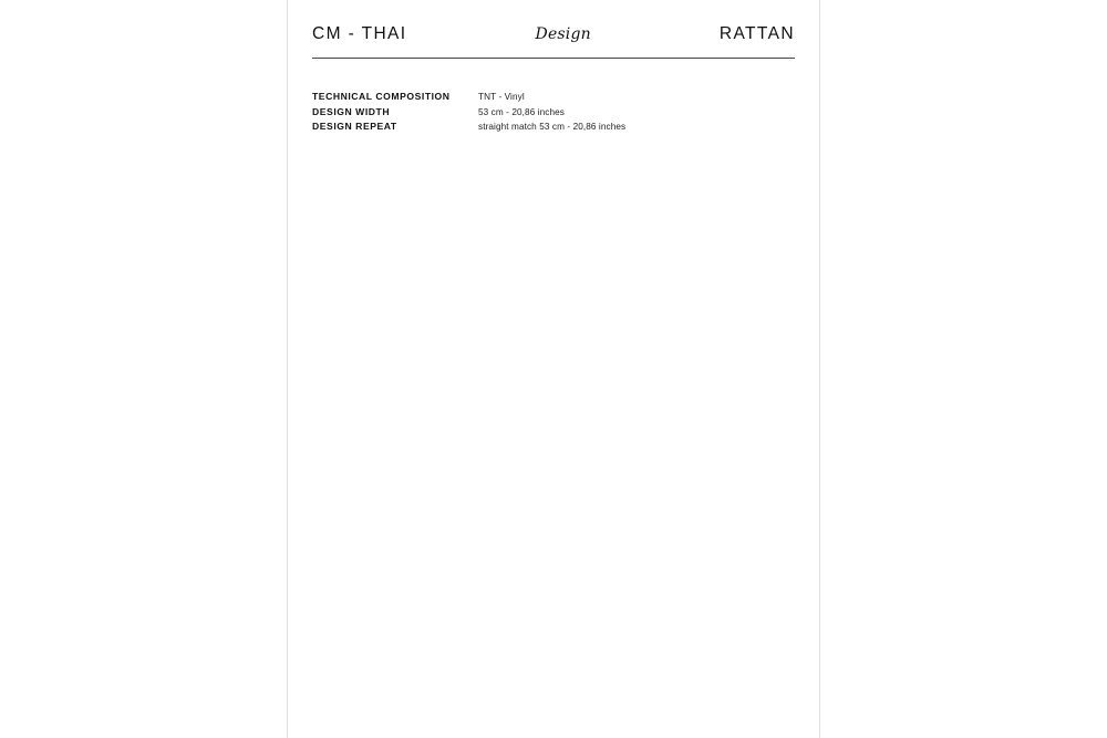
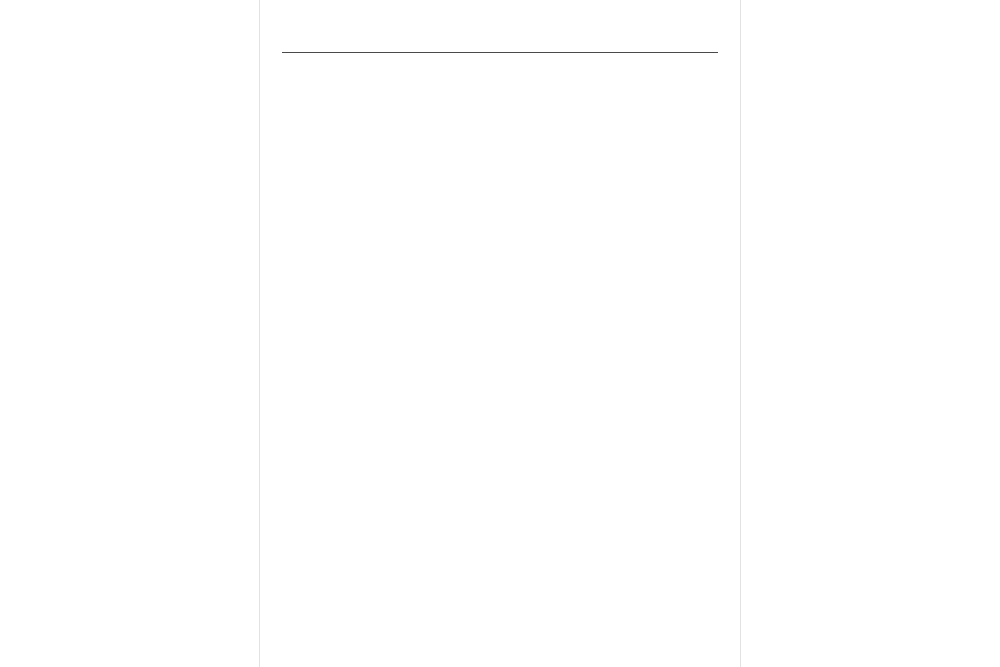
- CM - THAI
- Design
- RATTAN
- TECHNICAL COMPOSITION
- TNT - Vinyl
- DESIGN WIDTH
- 53 cm - 20,86 inches
- DESIGN REPEAT
- straight match 53 cm - 20,86 inches
